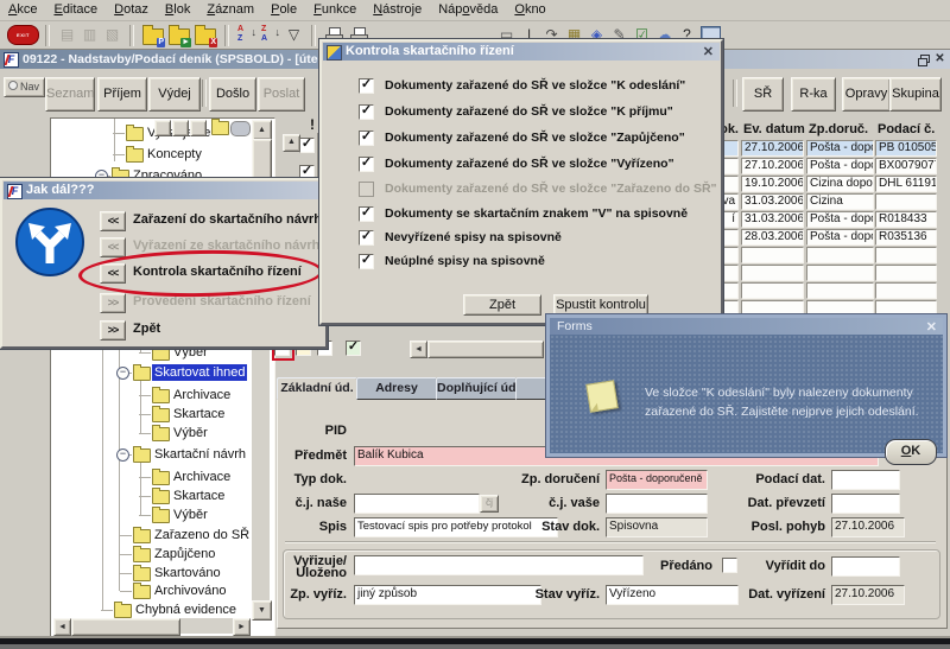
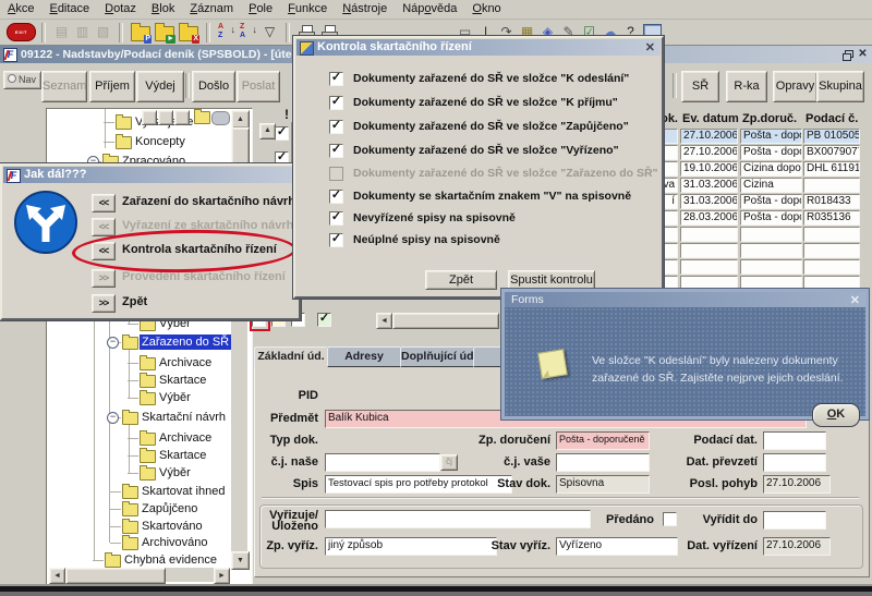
  Akce Editace Dotaz Blok Záznam Pole Funkce Nástroje Nápověda Okno
  ▤
  ▥
  ▧
  ↓
  ↓
  ▽
  ▭
  I
  ↷
  ▦
  ◈
  ✎
  ☑
  ☁
  ?
  09122 - Nadstavby/Podací deník (SPSBOLD) - [úte
  ✕
  Nav
  Seznam
  Příjem
  Výdej
  Došlo
  Poslat
  SŘ
  R-ka
  Opravy
  Skupina
  Koncepty
  Zpracováno
  Výběr
- Skartovat ihned
+ Zařazeno do SŘ
  Archivace
  Skartace
  Výběr
  Skartační návrh
  Archivace
  Skartace
  Výběr
- Zařazeno do SŘ
+ Skartovat ihned
  Zapůjčeno
  Skartováno
  Archivováno
  Chybná evidence
  !
  ok.
  Ev. datum
  Zp.doruč.
  Podací č.
  27.10.2006
  Pošta - dopo
  PB 010505
  27.10.2006
  Pošta - dopo
  BX007907
  19.10.2006
  Cizina dopo
  DHL 61191
  va
  31.03.2006
  Cizina
  í
  31.03.2006
  Pošta - dopo
  R018433
  28.03.2006
  Pošta - dopo
  R035136
  Základní úd.
  Adresy
  Doplňující úd
  PID
  Předmět
  Balík Kubica
  Typ dok.
  Zp. doručení
  Pošta - doporučeně
  Podací dat.
  č.j. naše
  čj
  č.j. vaše
  Dat. převzetí
  Spis
  Testovací spis pro potřeby protokol
  Stav dok.
  Spisovna
  Posl. pohyb
  27.10.2006
  Vyřizuje/
  Uloženo
  Předáno
  Vyřídit do
  Zp. vyříz.
  jiný způsob
  Stav vyříz.
  Vyřízeno
  Dat. vyřízení
  27.10.2006
  Jak dál???
  <<
  Zařazení do skartačního návrh
  <<
  Vyřazení ze skartačního návrh
  <<
  Kontrola skartačního řízení
  >>
  Provedení skartačního řízení
  >>
  Zpět
  Kontrola skartačního řízení
  ✕
  Dokumenty zařazené do SŘ ve složce "K odeslání"
  Dokumenty zařazené do SŘ ve složce "K příjmu"
  Dokumenty zařazené do SŘ ve složce "Zapůjčeno"
  Dokumenty zařazené do SŘ ve složce "Vyřízeno"
  Dokumenty zařazené do SŘ ve složce "Zařazeno do SŘ"
  Dokumenty se skartačním znakem "V" na spisovně
  Nevyřízené spisy na spisovně
  Neúplné spisy na spisovně
  Zpět
  Spustit kontrolu
  Forms
  ✕
  Ve složce "K odeslání" byly nalezeny dokumenty zařazené do SŘ. Zajistěte nejprve jejich odeslání.
  OK
